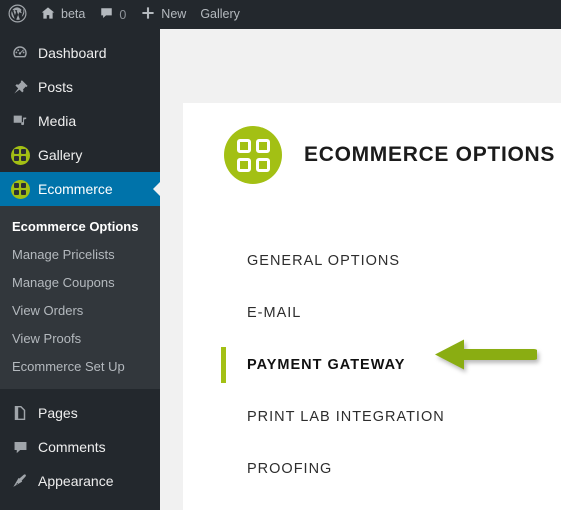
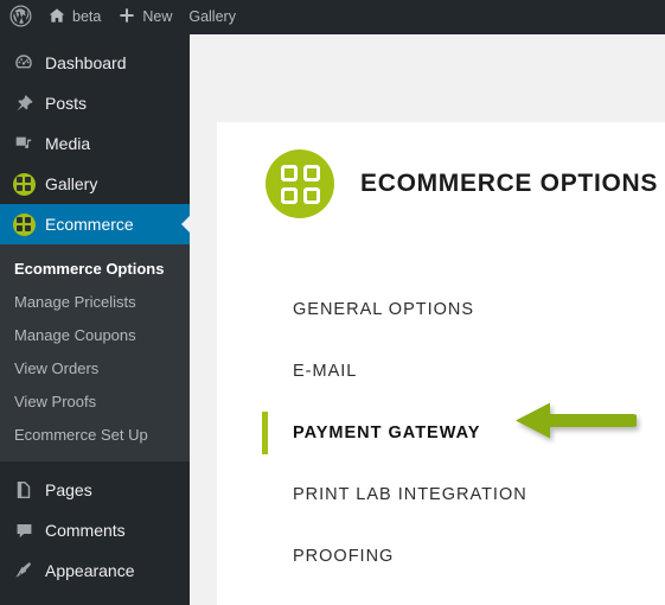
  beta
- 0
  New
  Gallery
  Dashboard
  Posts
  Media
  Gallery
  Ecommerce
  Ecommerce Options
  Manage Pricelists
  Manage Coupons
  View Orders
  View Proofs
  Ecommerce Set Up
  Pages
  Comments
  Appearance
  ECOMMERCE OPTIONS
  GENERAL OPTIONS
  E-MAIL
  PAYMENT GATEWAY
  PRINT LAB INTEGRATION
  PROOFING
